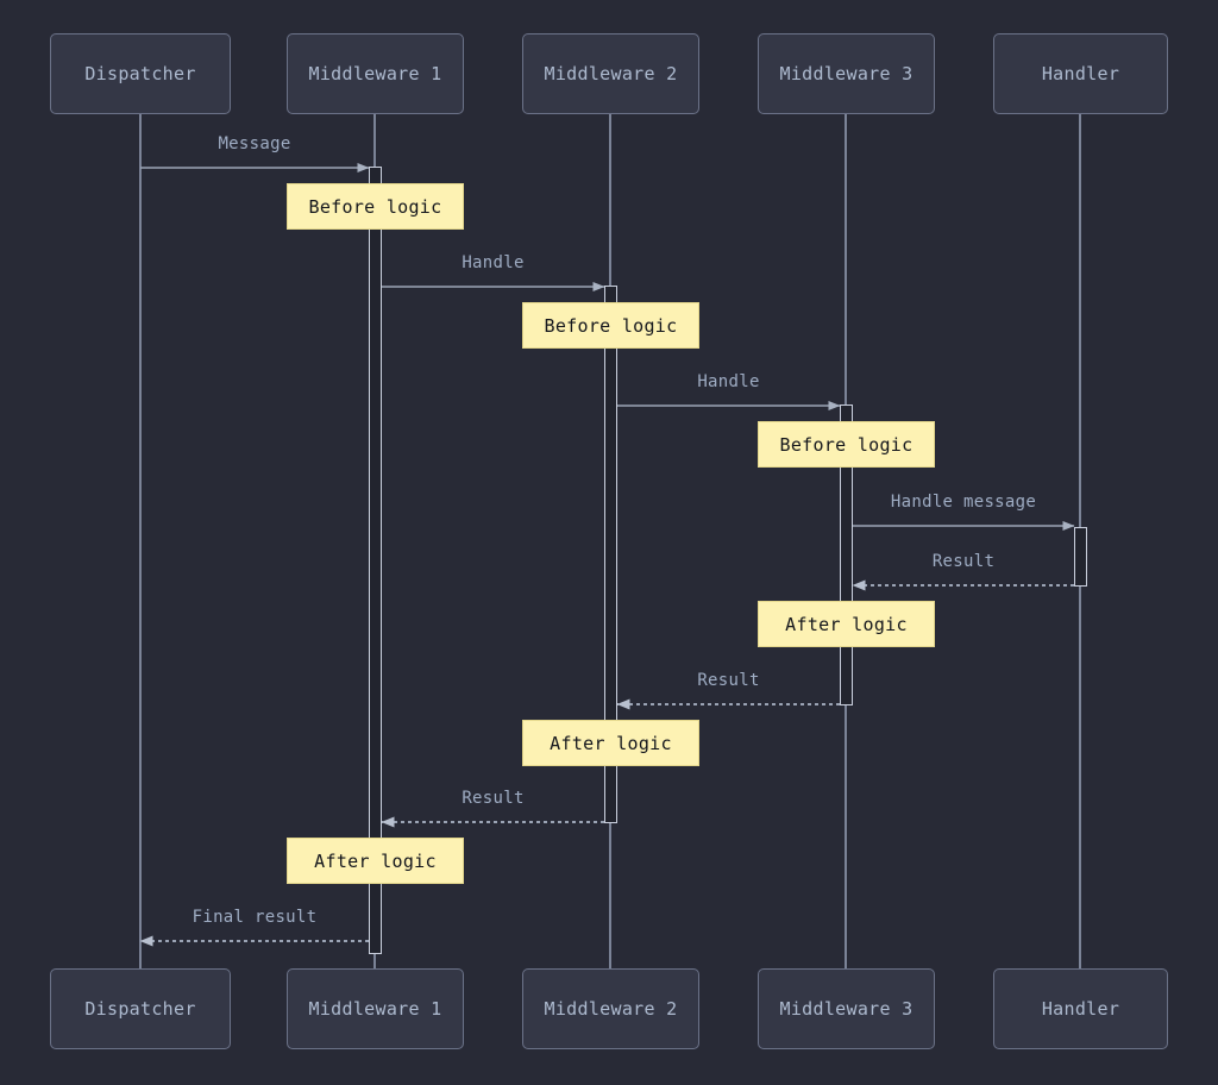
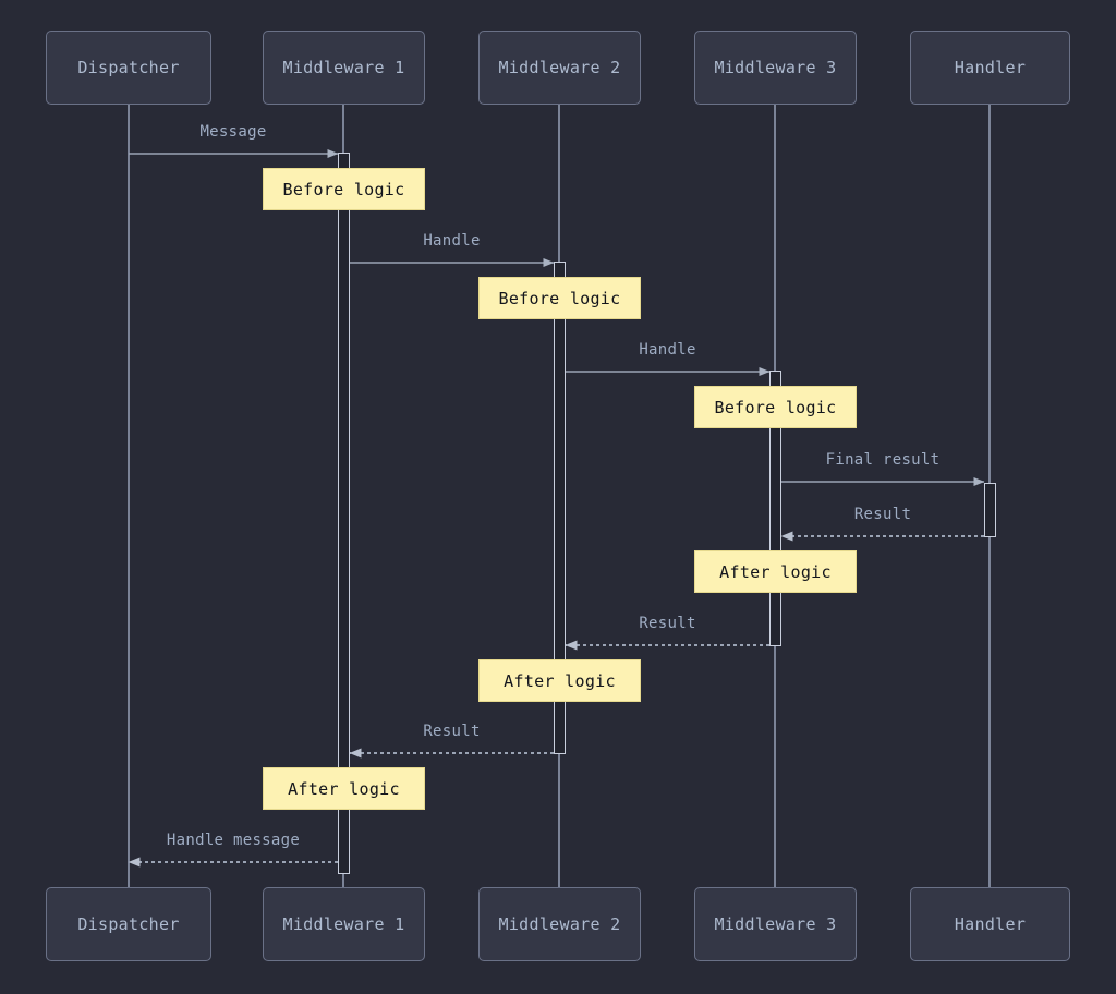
  Dispatcher
  Middleware 1
  Middleware 2
  Middleware 3
  Handler
  Before logic
  Before logic
  Before logic
  After logic
  After logic
  After logic
  Message
  Handle
  Handle
- Handle message
+ Final result
  Result
  Result
  Result
- Final result
+ Handle message
  Dispatcher
  Middleware 1
  Middleware 2
  Middleware 3
  Handler
